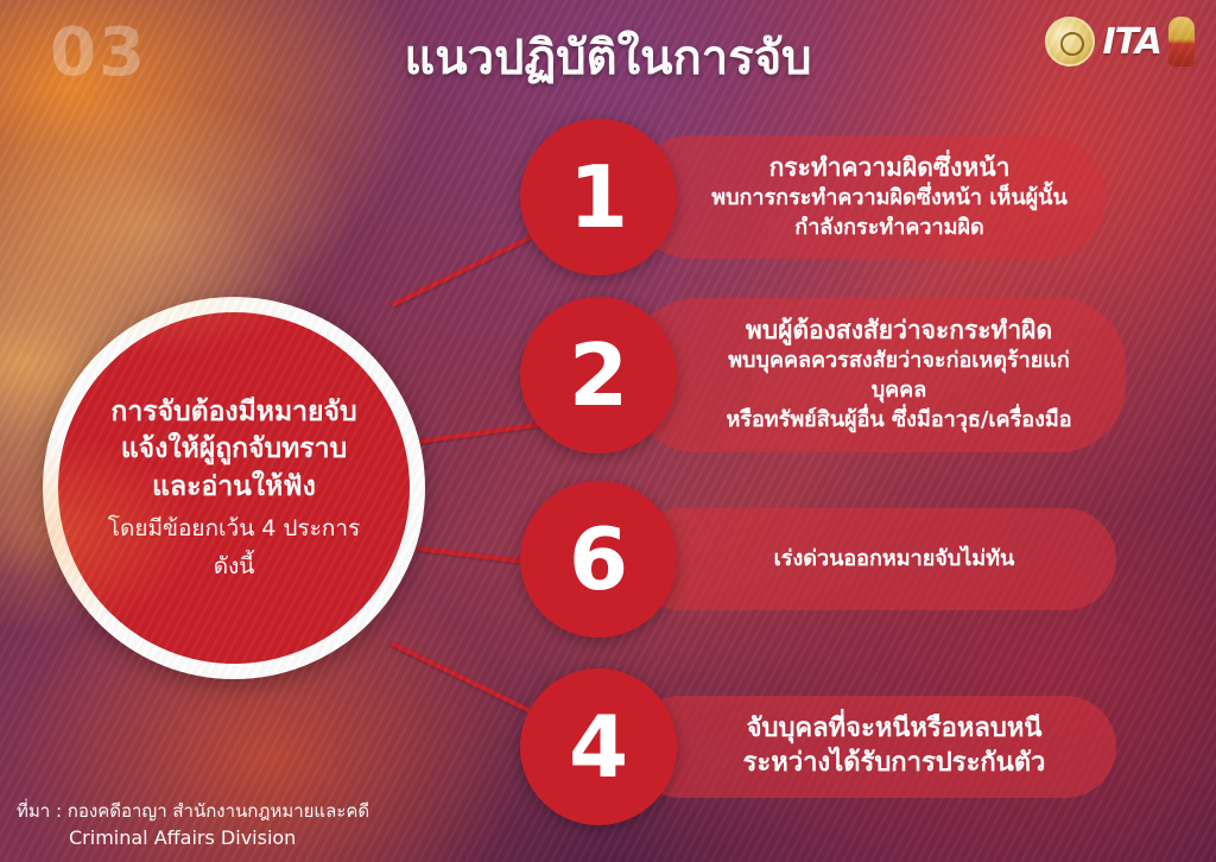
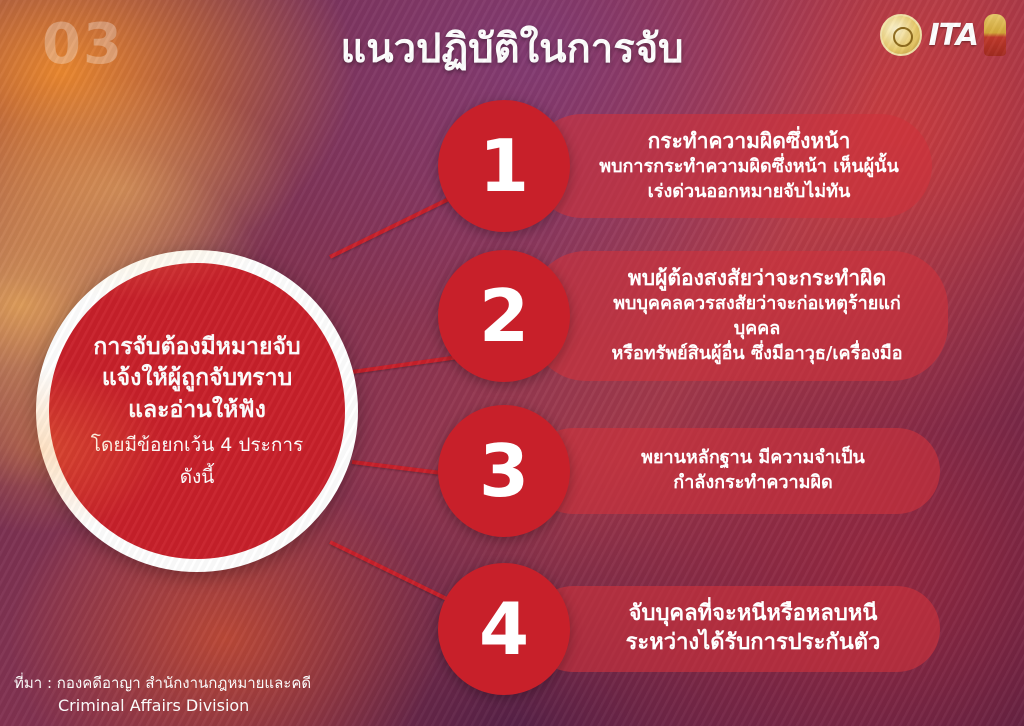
  1
  กระทำความผิดซึ่งหน้า
  พบการกระทำความผิดซึ่งหน้า เห็นผู้นั้น
- กำลังกระทำความผิด
+ เร่งด่วนออกหมายจับไม่ทัน
  2
  พบผู้ต้องสงสัยว่าจะกระทำผิด
  พบบุคคลควรสงสัยว่าจะก่อเหตุร้ายแก่บุคคล
  หรือทรัพย์สินผู้อื่น ซึ่งมีอาวุธ/เครื่องมือ
- 6
+ 3
+ พยานหลักฐาน มีความจำเป็น
- เร่งด่วนออกหมายจับไม่ทัน
+ กำลังกระทำความผิด
  4
  จับบุคลที่จะหนีหรือหลบหนี
  ระหว่างได้รับการประกันตัว
